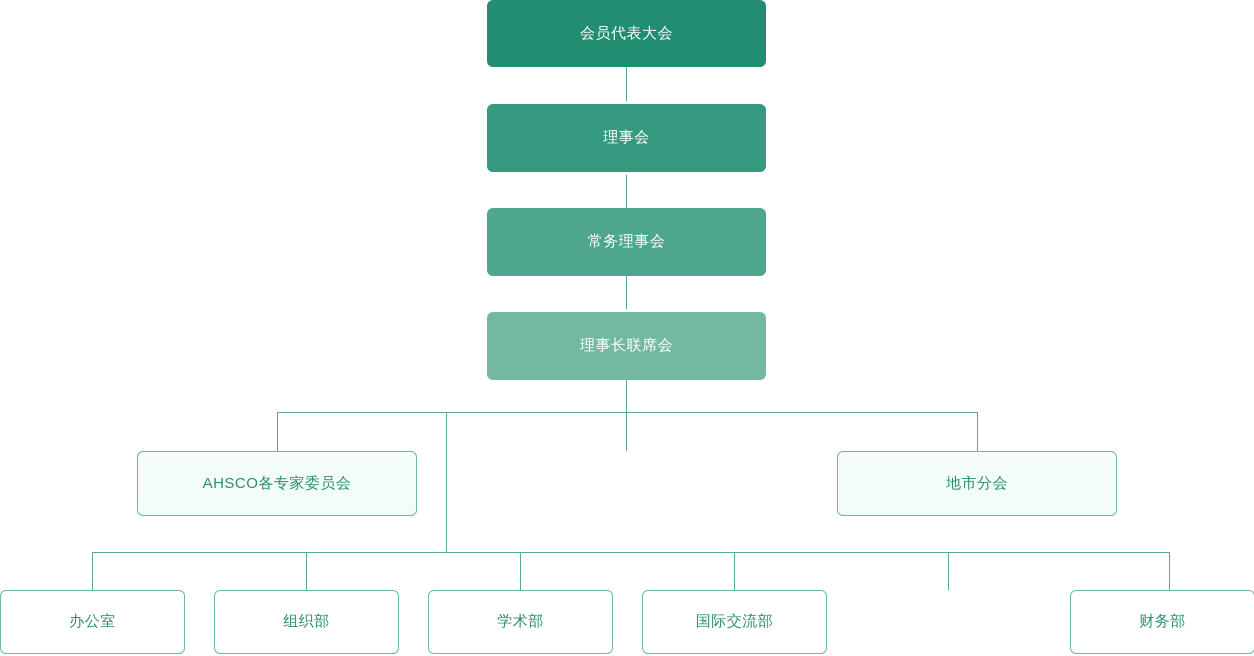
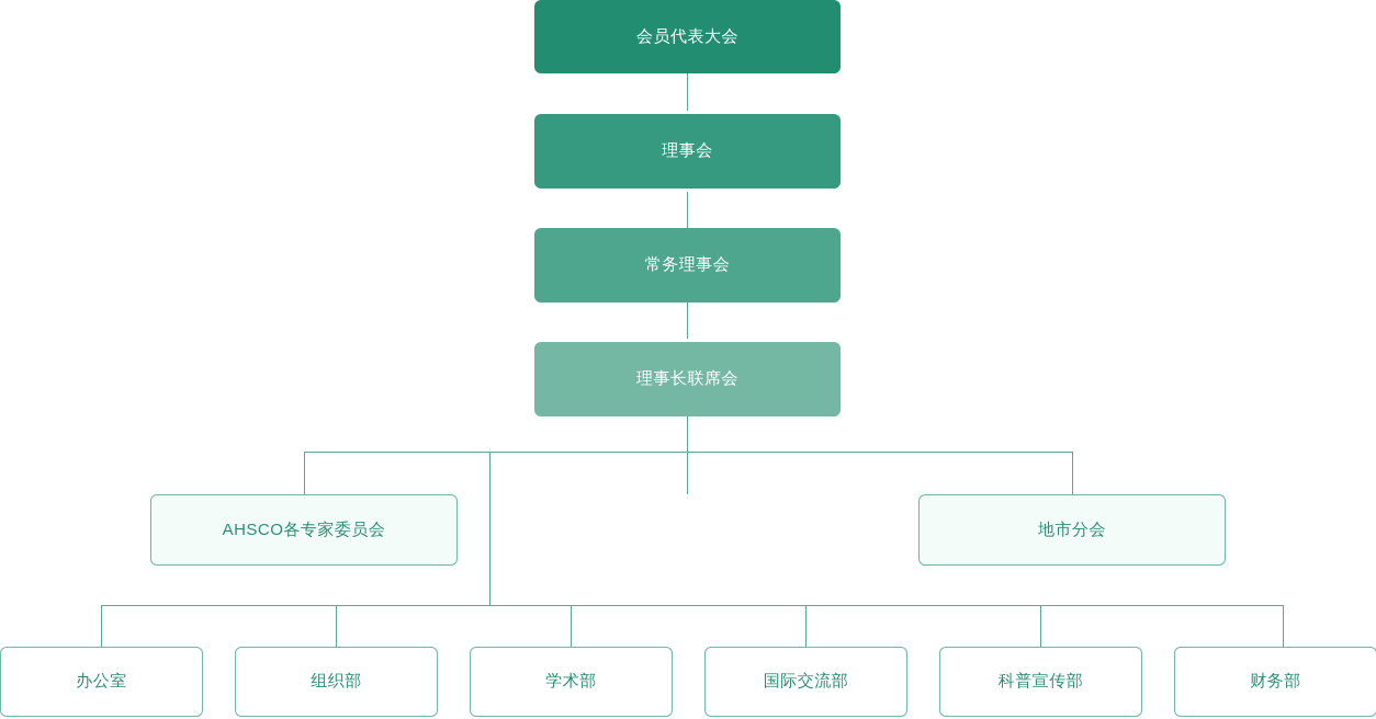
  会员代表大会
  理事会
  常务理事会
  理事长联席会
  AHSCO各专家委员会
  地市分会
  办公室
  组织部
  学术部
  国际交流部
+ 科普宣传部
  财务部
